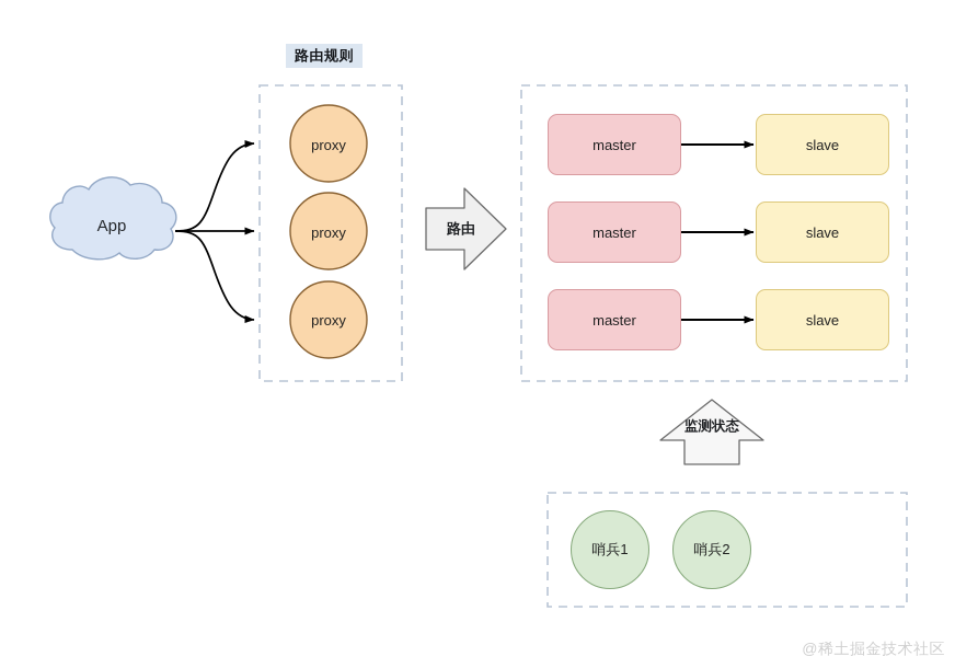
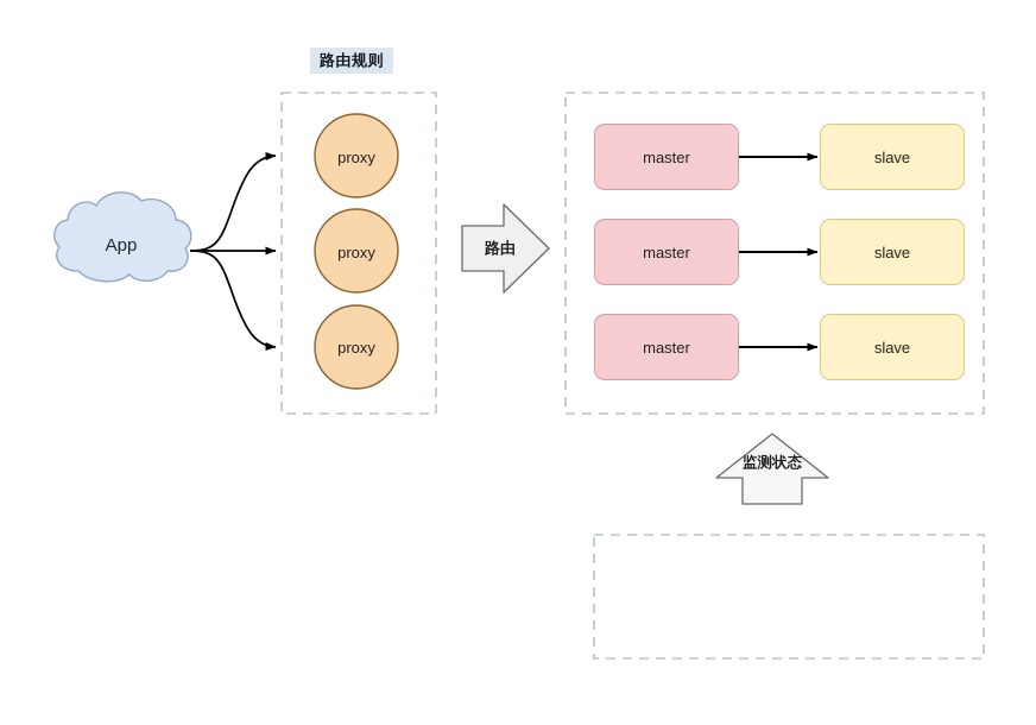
  路由规则
  App
  proxy
  proxy
  proxy
  路由
  监测状态
  master
  slave
  master
  slave
  master
  slave
- 哨兵1
- 哨兵2
- @稀土掘金技术社区
